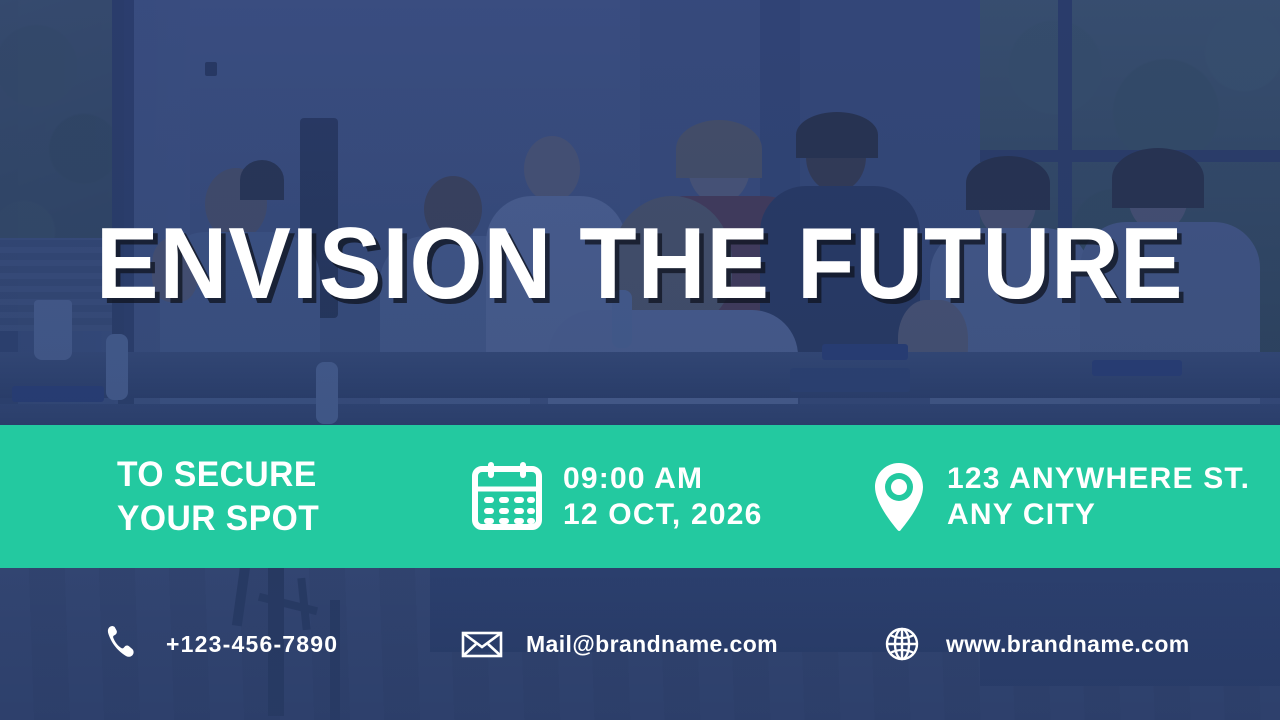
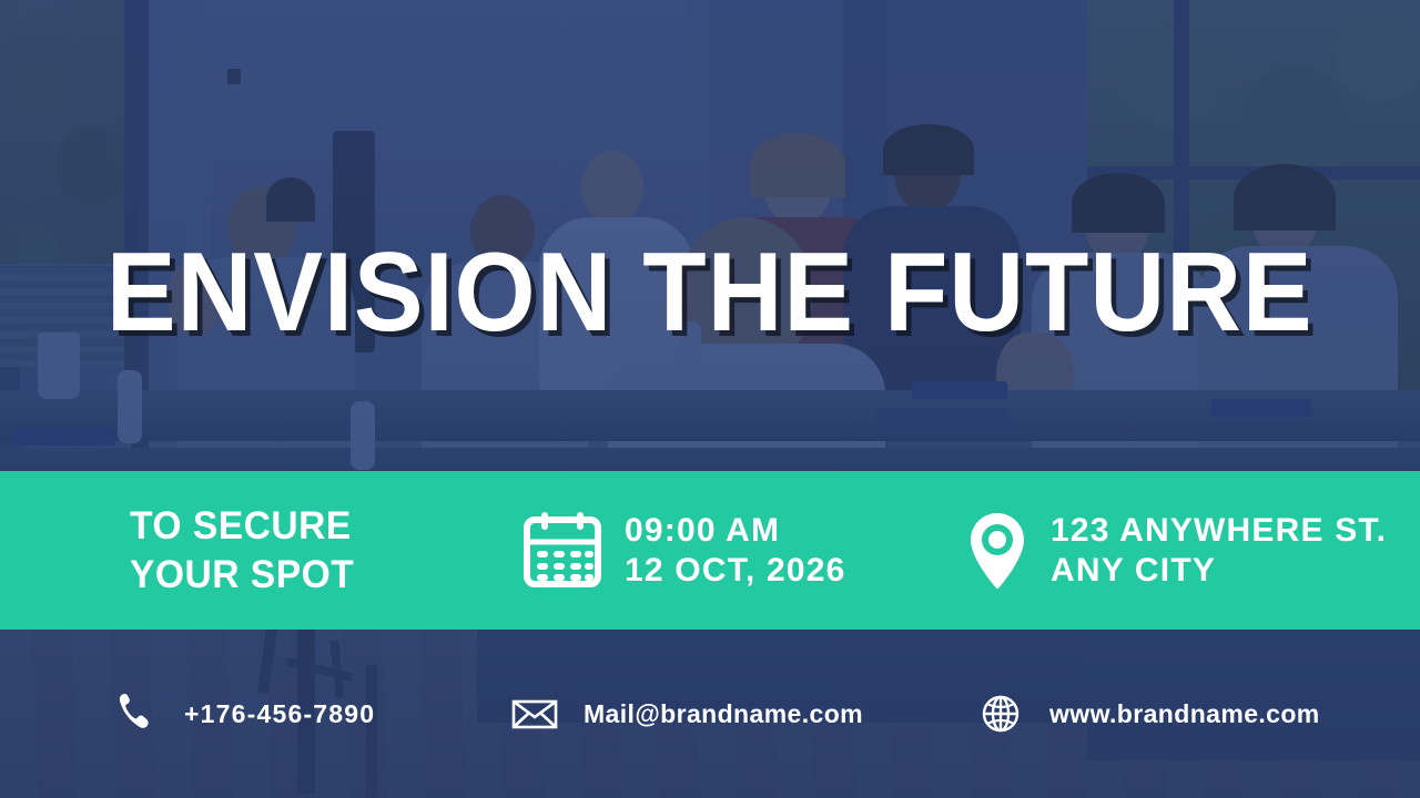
  ENVISION THE FUTURE
  TO SECURE
  YOUR SPOT
  09:00 AM
  12 OCT, 2026
  123 ANYWHERE ST.
  ANY CITY
- +123-456-7890
+ +176-456-7890
  Mail@brandname.com
  www.brandname.com
